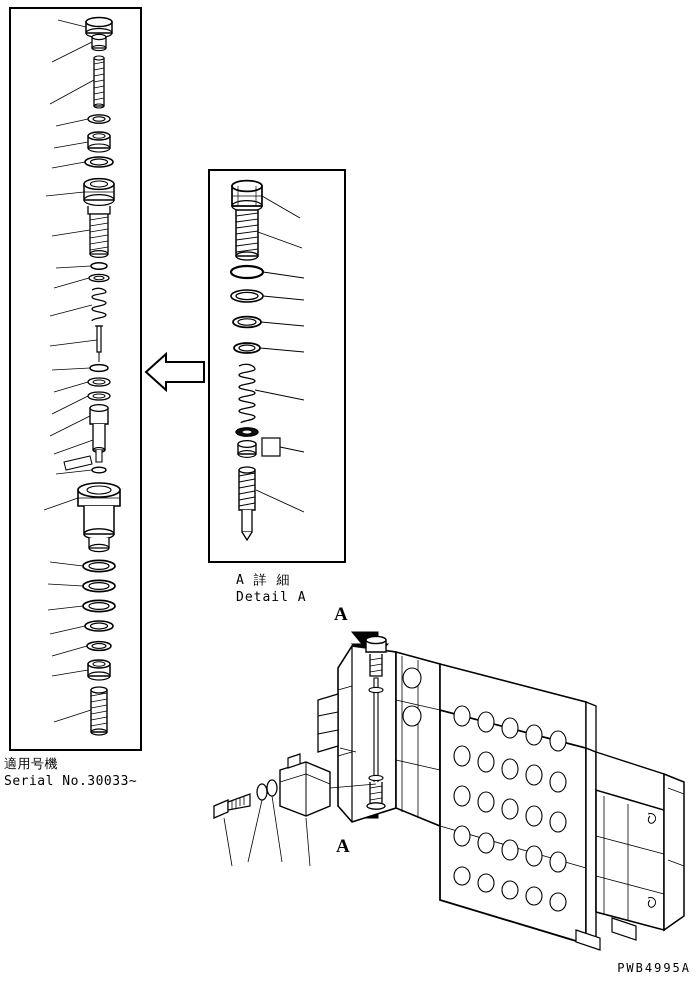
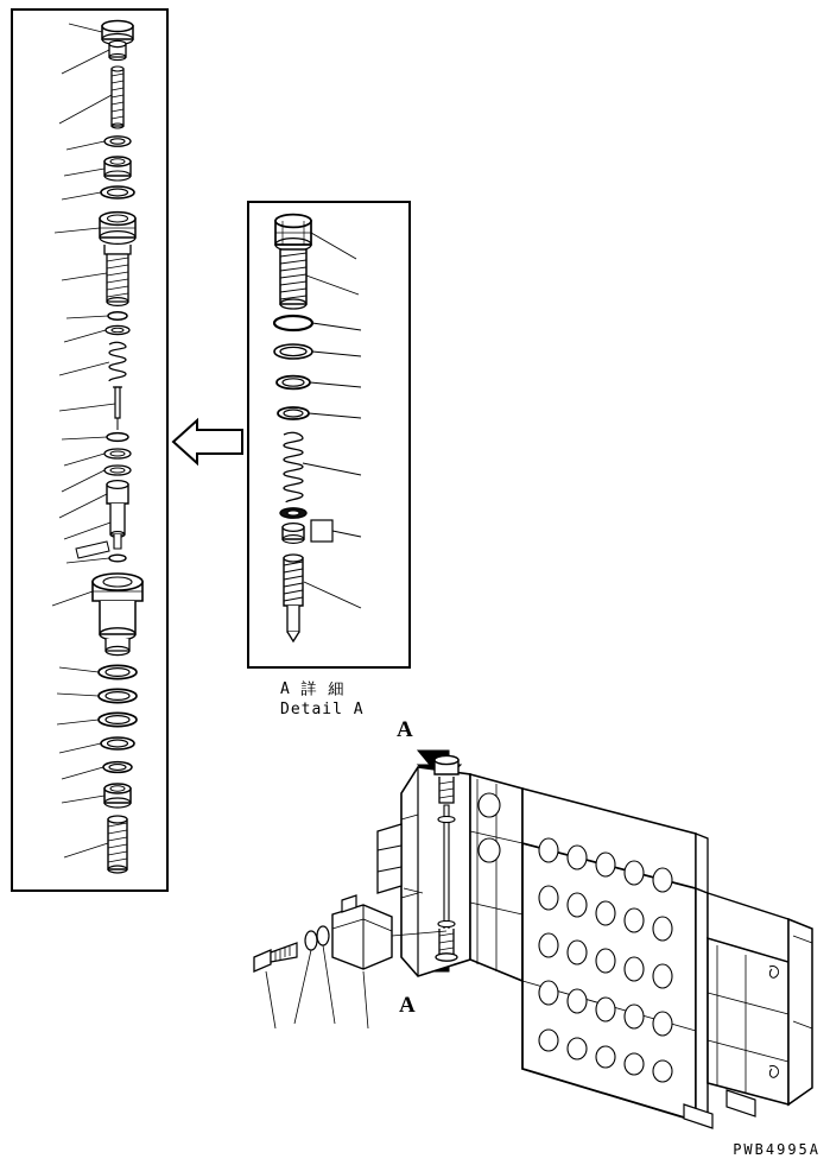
- 適用号機
- Serial No.30033~
  A 詳 細
  Detail A
  A
  A
  PWB4995A
